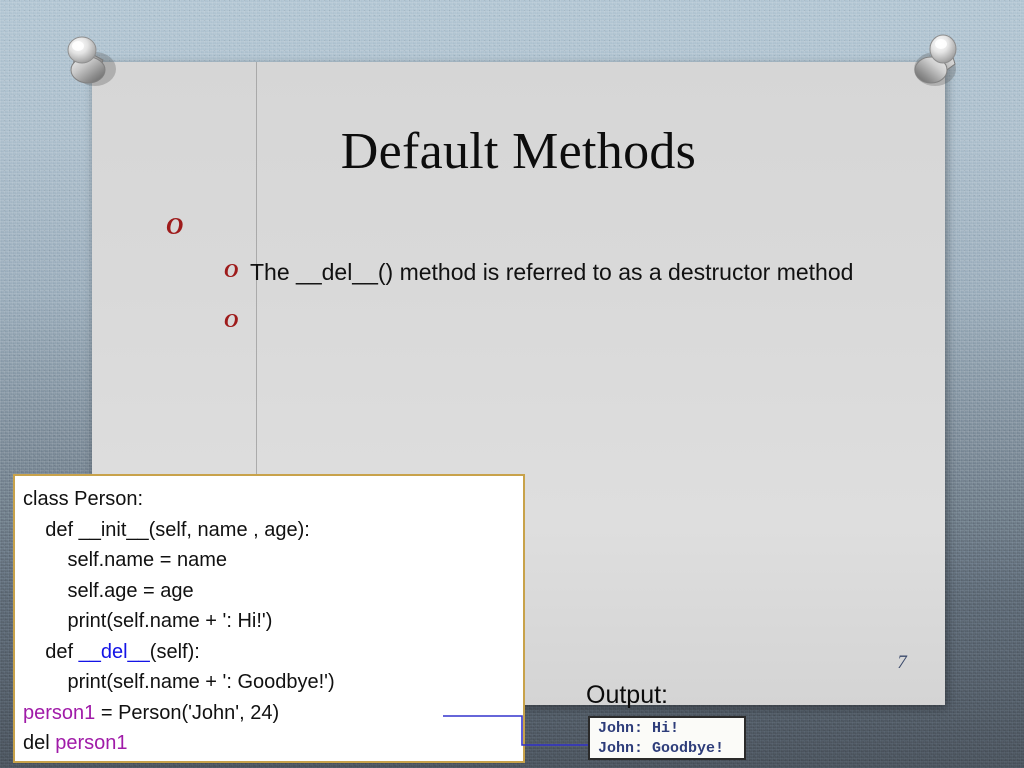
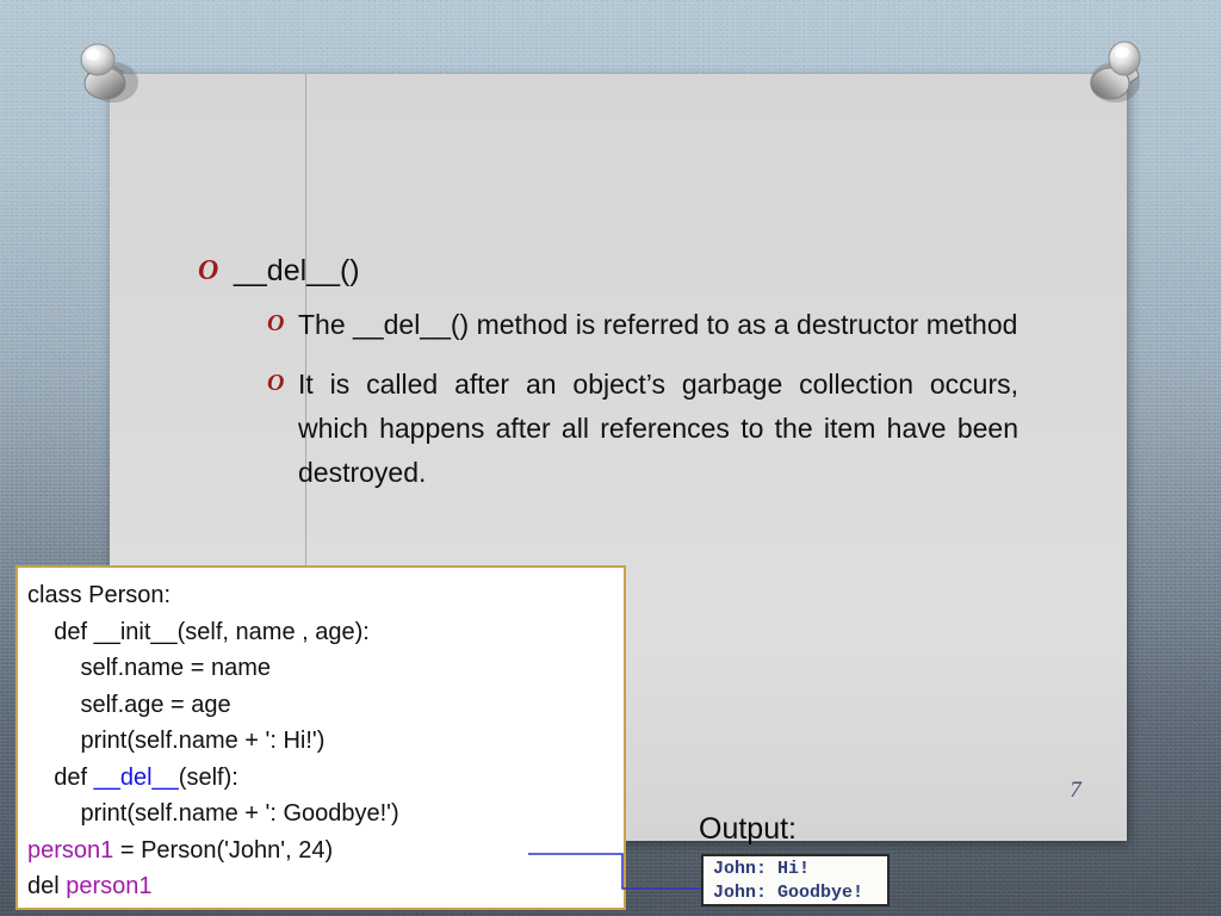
- Default Methods
  O
+ __del__()
  O
  The __del__() method is referred to as a destructor method
  O
+ It is called after an object’s garbage collection occurs, which happens after all references to the item have been destroyed.
  7
  class Person: def __init__(self, name , age): self.name = name self.age = age print(self.name + ': Hi!') def __del__(self): print(self.name + ': Goodbye!') person1 = Person('John', 24) del person1
  Output:
  John: Hi! John: Goodbye!
